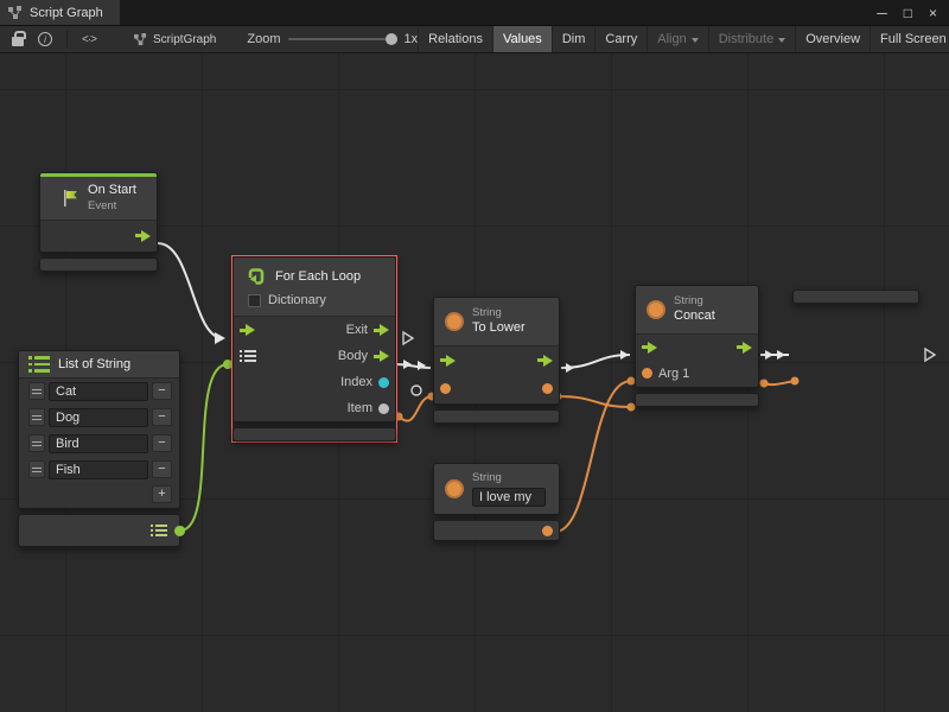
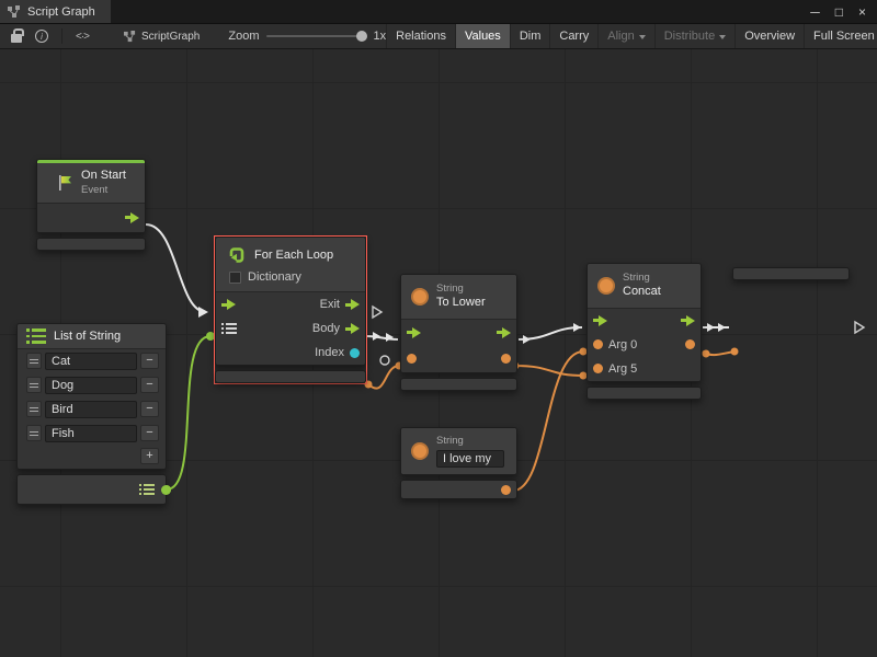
  Script Graph
  ─
  □
  ×
  i
  <·>
  ScriptGraph
  Zoom
  1x
  Relations
  Values
  Dim
  Carry
  Align
  Distribute
  Overview
  Full Screen
  On Start
  Event
  List of String
  Cat
  −
  Dog
  −
  Bird
  −
  Fish
  −
  +
  For Each Loop
  Dictionary
  Exit
  Body
  Index
- Item
  String
  To Lower
  String
  Concat
+ Arg 0
- Arg 1
+ Arg 5
  String
  I love my
